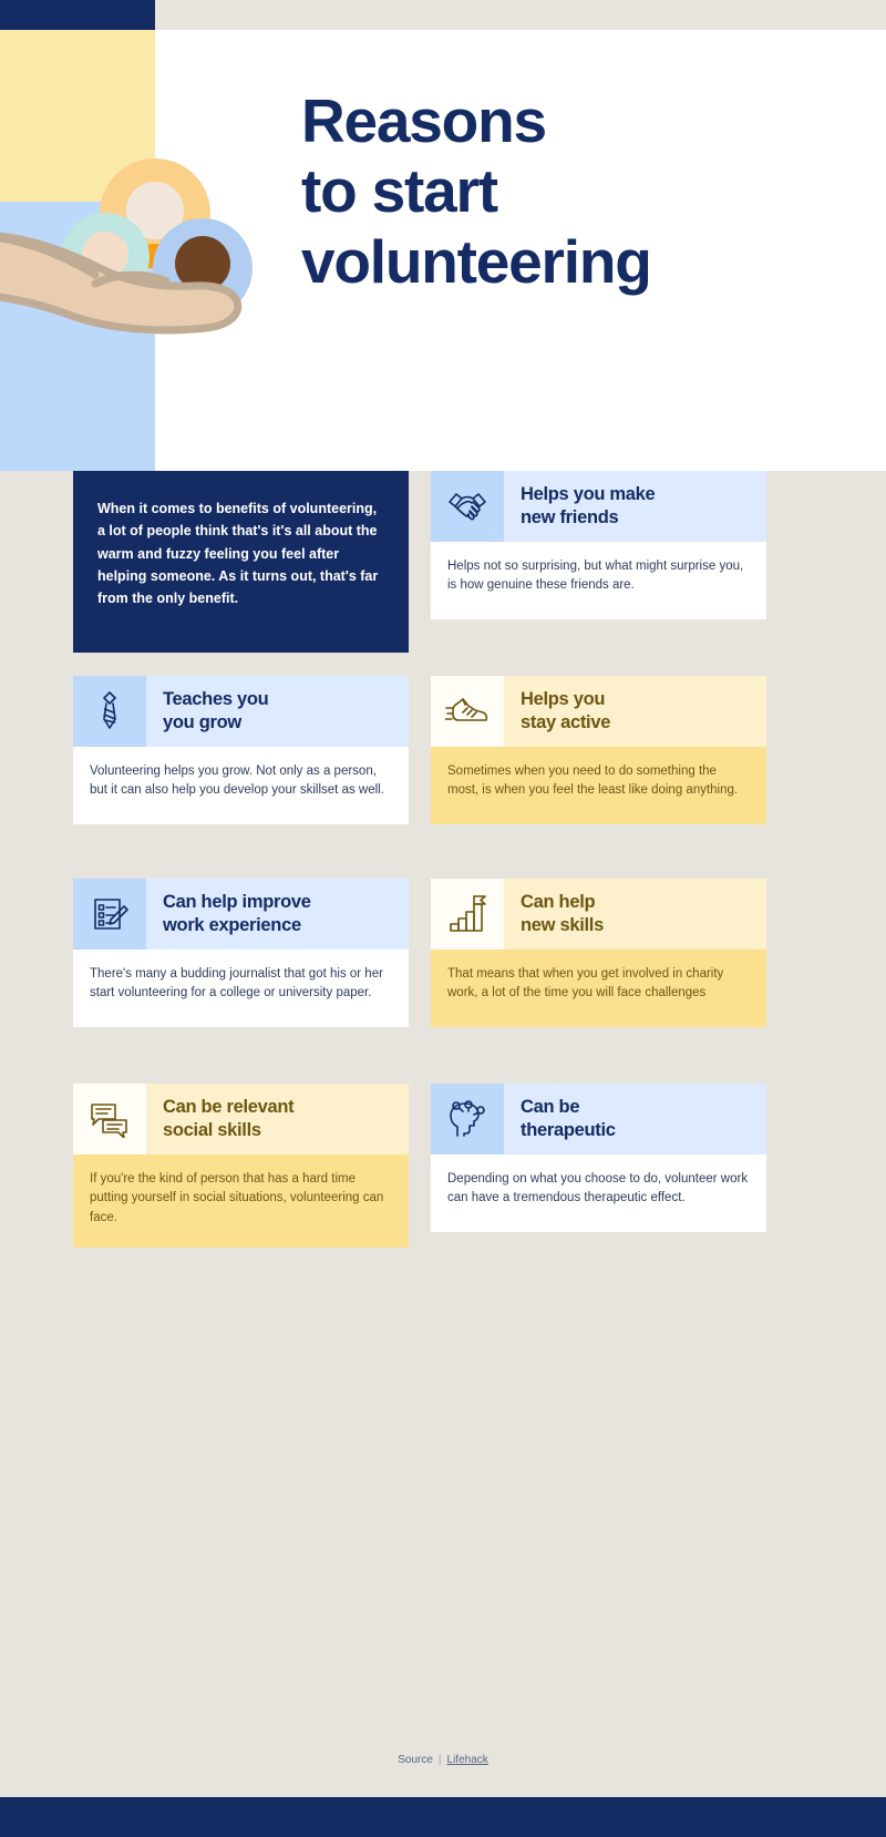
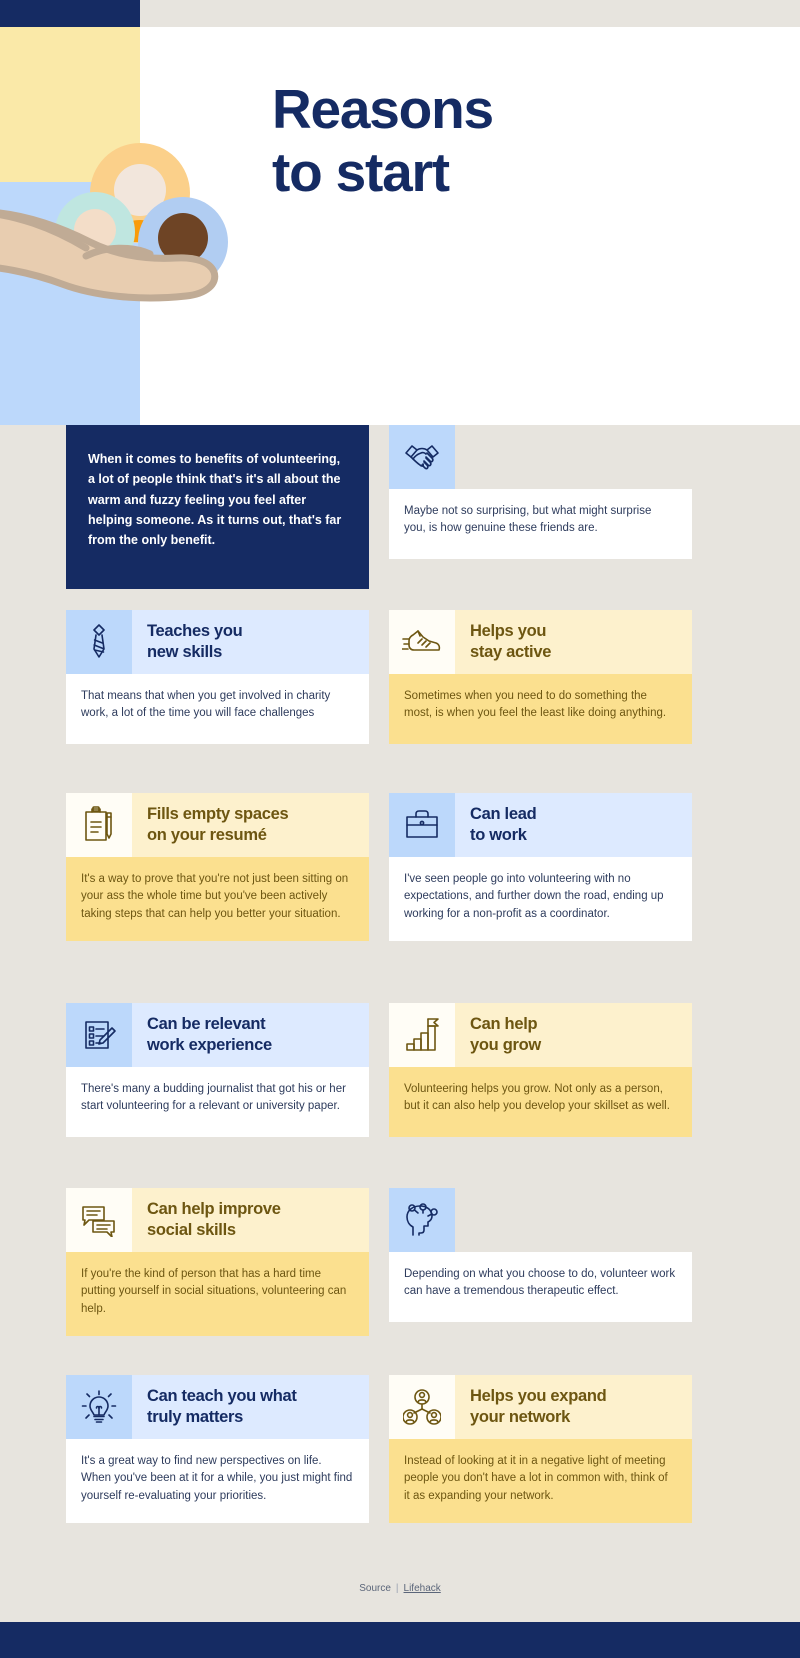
  Reasons
  to start
- volunteering
  When it comes to benefits of volunteering, a lot of people think that's it's all about the warm and fuzzy feeling you feel after helping someone. As it turns out, that's far from the only benefit.
- Helps you make
- new friends
- Helps not so surprising, but what might surprise you, is how genuine these friends are.
+ Maybe not so surprising, but what might surprise you, is how genuine these friends are.
  Teaches you
- you grow
+ new skills
- Volunteering helps you grow. Not only as a person, but it can also help you develop your skillset as well.
+ That means that when you get involved in charity work, a lot of the time you will face challenges
  Helps you
  stay active
  Sometimes when you need to do something the most, is when you feel the least like doing anything.
+ Fills empty spaces
+ on your resumé
+ It's a way to prove that you're not just been sitting on your ass the whole time but you've been actively taking steps that can help you better your situation.
+ Can lead
+ to work
+ I've seen people go into volunteering with no expectations, and further down the road, ending up working for a non-profit as a coordinator.
- Can help improve
+ Can be relevant
  work experience
- There's many a budding journalist that got his or her start volunteering for a college or university paper.
+ There's many a budding journalist that got his or her start volunteering for a relevant or university paper.
  Can help
- new skills
+ you grow
- That means that when you get involved in charity work, a lot of the time you will face challenges
+ Volunteering helps you grow. Not only as a person, but it can also help you develop your skillset as well.
- Can be relevant
+ Can help improve
  social skills
- If you're the kind of person that has a hard time putting yourself in social situations, volunteering can face.
+ If you're the kind of person that has a hard time putting yourself in social situations, volunteering can help.
- Can be
- therapeutic
  Depending on what you choose to do, volunteer work can have a tremendous therapeutic effect.
+ Can teach you what
+ truly matters
+ It's a great way to find new perspectives on life. When you've been at it for a while, you just might find yourself re-evaluating your priorities.
+ Helps you expand
+ your network
+ Instead of looking at it in a negative light of meeting people you don't have a lot in common with, think of it as expanding your network.
  Source | Lifehack
